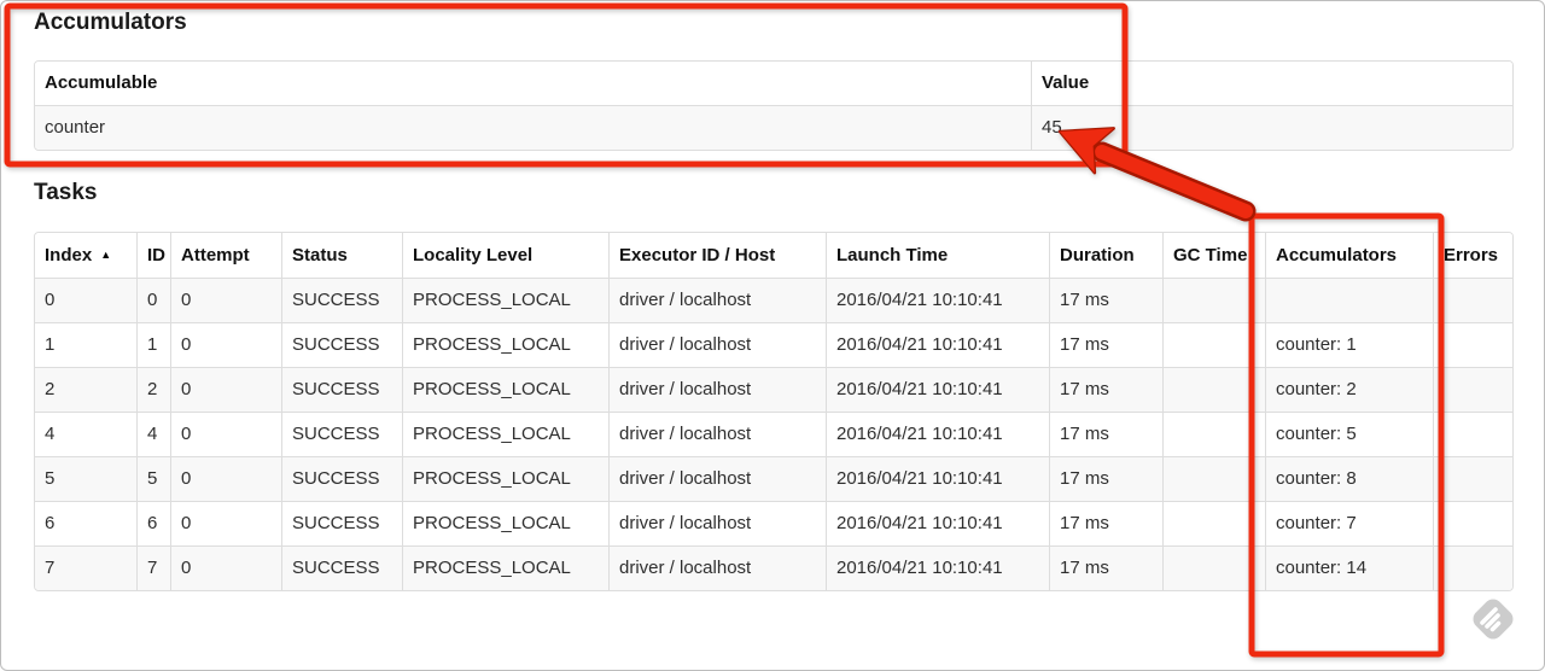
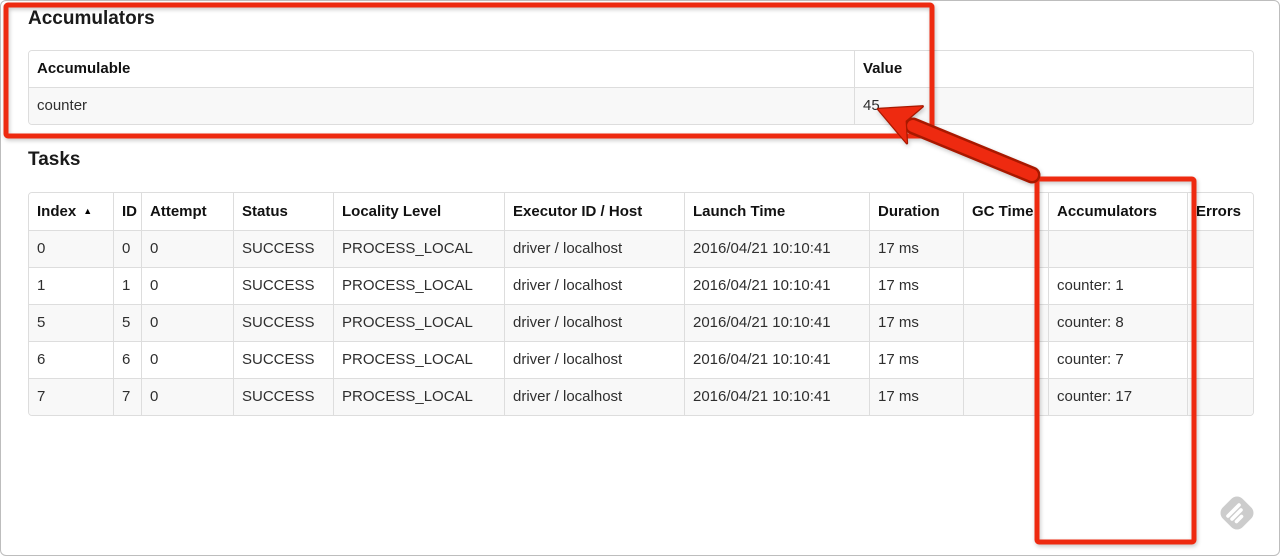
  Accumulators
  Accumulable	Value
  counter	45
  Tasks
  Index ▲	ID	Attempt	Status	Locality Level	Executor ID / Host	Launch Time	Duration	GC Time	Accumulators	Errors
  0	0	0	SUCCESS	PROCESS_LOCAL	driver / localhost	2016/04/21 10:10:41	17 ms
  1	1	0	SUCCESS	PROCESS_LOCAL	driver / localhost	2016/04/21 10:10:41	17 ms		counter: 1
- 2	2	0	SUCCESS	PROCESS_LOCAL	driver / localhost	2016/04/21 10:10:41	17 ms		counter: 2
- 4	4	0	SUCCESS	PROCESS_LOCAL	driver / localhost	2016/04/21 10:10:41	17 ms		counter: 5
  5	5	0	SUCCESS	PROCESS_LOCAL	driver / localhost	2016/04/21 10:10:41	17 ms		counter: 8
  6	6	0	SUCCESS	PROCESS_LOCAL	driver / localhost	2016/04/21 10:10:41	17 ms		counter: 7
- 7	7	0	SUCCESS	PROCESS_LOCAL	driver / localhost	2016/04/21 10:10:41	17 ms		counter: 14
+ 7	7	0	SUCCESS	PROCESS_LOCAL	driver / localhost	2016/04/21 10:10:41	17 ms		counter: 17
